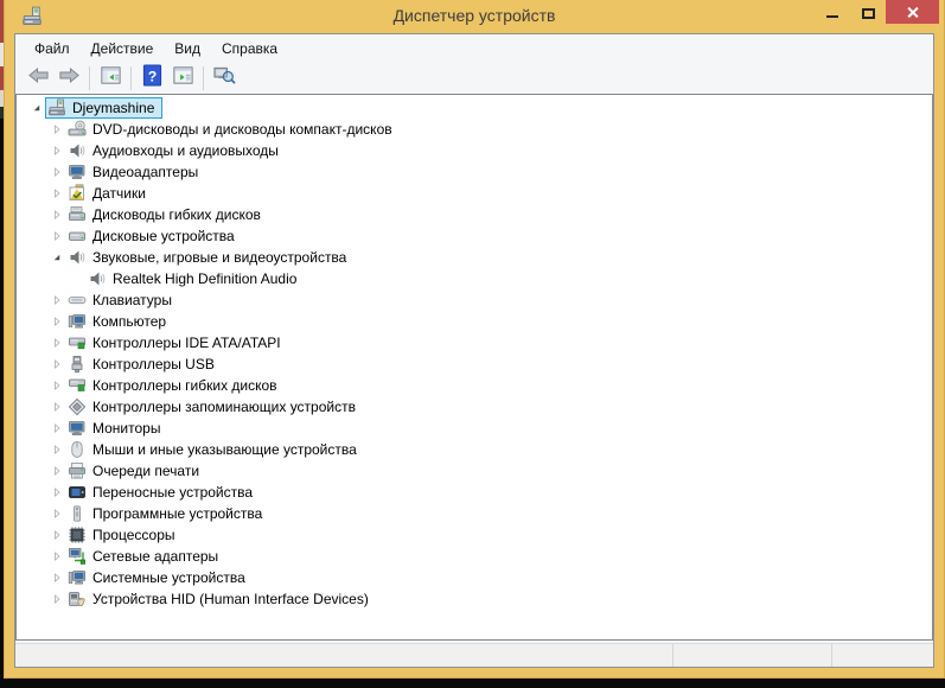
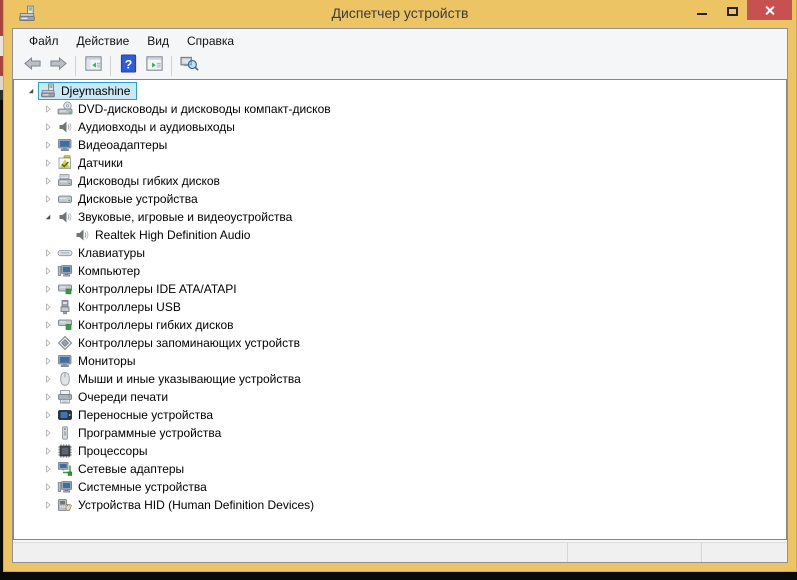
  Диспетчер устройств
  Файл
  Действие
  Вид
  Справка
  ?
  Djeymashine
  DVD-дисководы и дисководы компакт-дисков
  Аудиовходы и аудиовыходы
  Видеоадаптеры
  Датчики
  Дисководы гибких дисков
  Дисковые устройства
  Звуковые, игровые и видеоустройства
  Realtek High Definition Audio
  Клавиатуры
  Компьютер
  Контроллеры IDE ATA/ATAPI
  Контроллеры USB
  Контроллеры гибких дисков
  Контроллеры запоминающих устройств
  Мониторы
  Мыши и иные указывающие устройства
  Очереди печати
  Переносные устройства
  Программные устройства
  Процессоры
  Сетевые адаптеры
  Системные устройства
- Устройства HID (Human Interface Devices)
+ Устройства HID (Human Definition Devices)
